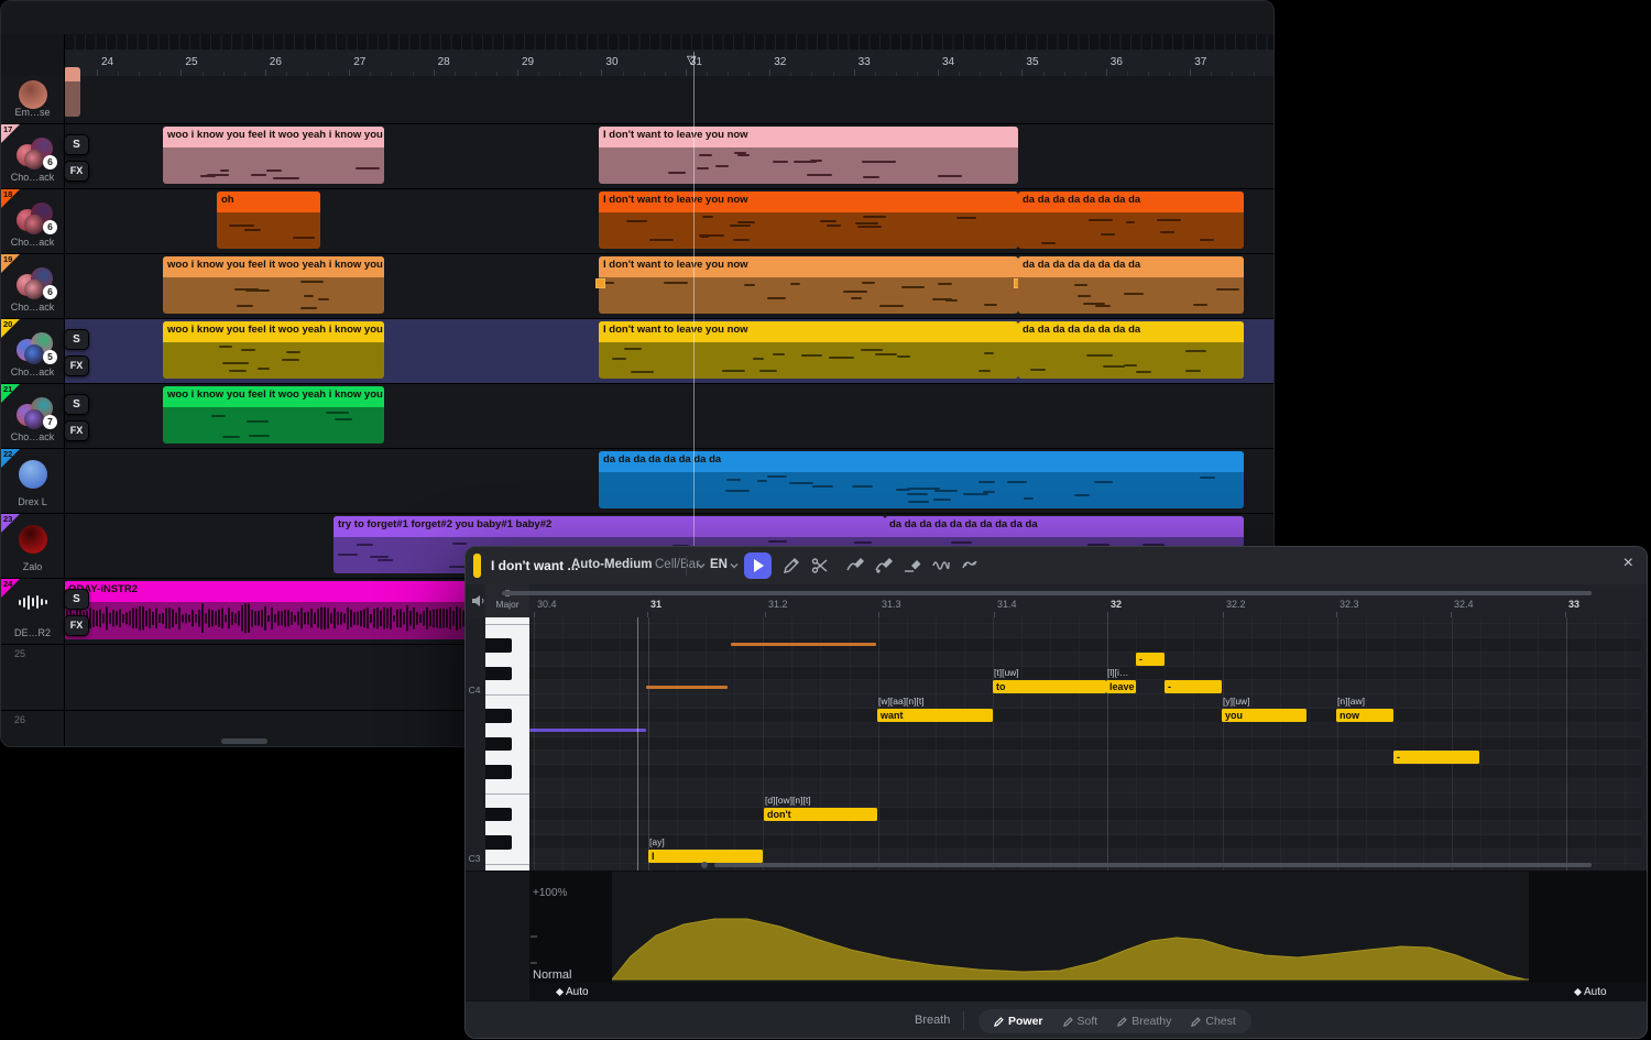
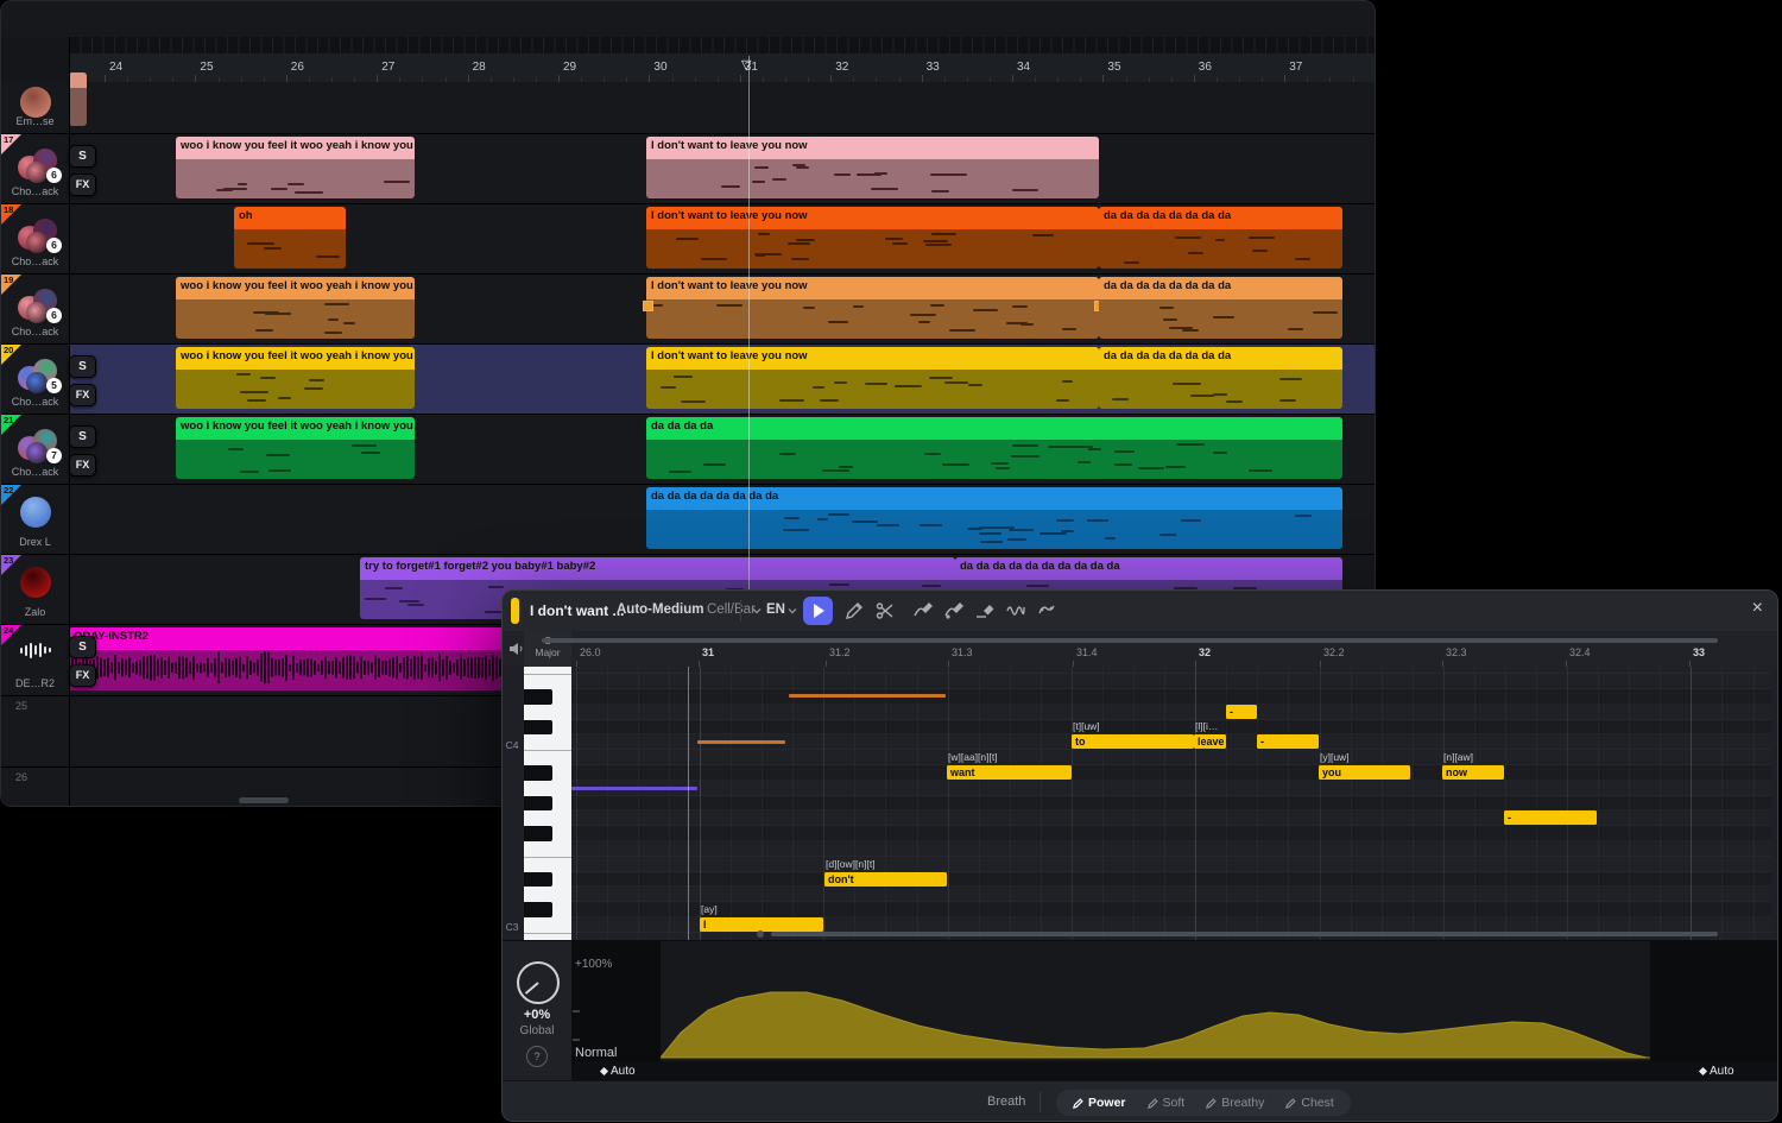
  24
  25
  26
  27
  28
  29
  30
  31
  32
  33
  34
  35
  36
  37
  woo i know you feel it woo yeah i know you
  I don't want to leave you now
  oh
  I don't want to leave you now
  da da da da da da da da
  woo i know you feel it woo yeah i know you
  I don't want to leave you now
  da da da da da da da da
  woo i know you feel it woo yeah i know you
  I don't want to leave you now
  da da da da da da da da
  woo i know you feel it woo yeah i know you
+ da da da da
  da da da da da da da da
  try to forget#1 forget#2 you baby#1 baby#2
  da da da da da da da da da da
  Y-iNSTR2
  Em…se
  17
  6
  Cho…ack
  18
  6
  Cho…ack
  19
  6
  Cho…ack
  20
  5
  Cho…ack
  21
  7
  Cho…ack
  22
  Drex L
  23
  Zalo
  24
  DE…R2
  25
  26
  S
  FX
  S
  FX
  S
  FX
  S
  FX
  ▽
  I don't want ...
  Auto-Medium
  Cell/Ba
  EN
  ×
  Major
- 30.4
+ 26.0
  31
  31.2
  31.3
  31.4
  32
  32.2
  32.3
  32.4
  33
  [ay]
  I
  [d][ow][n][t]
  don't
  [w][aa][n][t]
  want
  [t][uw]
  to
  [l][i…
  leave
  -
  -
  [y][uw]
  you
  [n][aw]
  now
  -
  C4
  C3
+ +0%
+ Global
+ ?
  +100%
  Normal
  Auto
  Auto
  Breath
  Power
  Soft
  Breathy
  Chest
